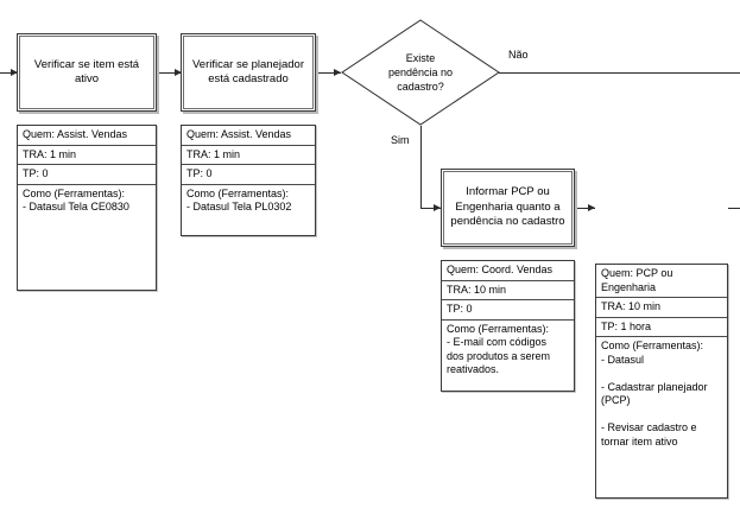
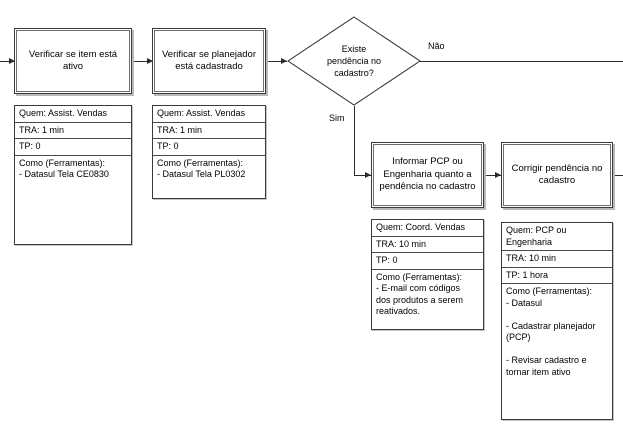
  Não
  Sim
  Verificar se item está
  ativo
  Verificar se planejador
  está cadastrado
  Existe
  pendência no
  cadastro?
  Informar PCP ou
  Engenharia quanto a
  pendência no cadastro
+ Corrigir pendência no
+ cadastro
  Quem: Assist. Vendas
  TRA: 1 min
  TP: 0
  Como (Ferramentas):
  - Datasul Tela CE0830
  Quem: Assist. Vendas
  TRA: 1 min
  TP: 0
  Como (Ferramentas):
  - Datasul Tela PL0302
  Quem: Coord. Vendas
  TRA: 10 min
  TP: 0
  Como (Ferramentas):
  - E-mail com códigos
  dos produtos a serem
  reativados.
  Quem: PCP ou
  Engenharia
  TRA: 10 min
  TP: 1 hora
  Como (Ferramentas):
  - Datasul
  - Cadastrar planejador
  (PCP)
  - Revisar cadastro e
  tornar item ativo
